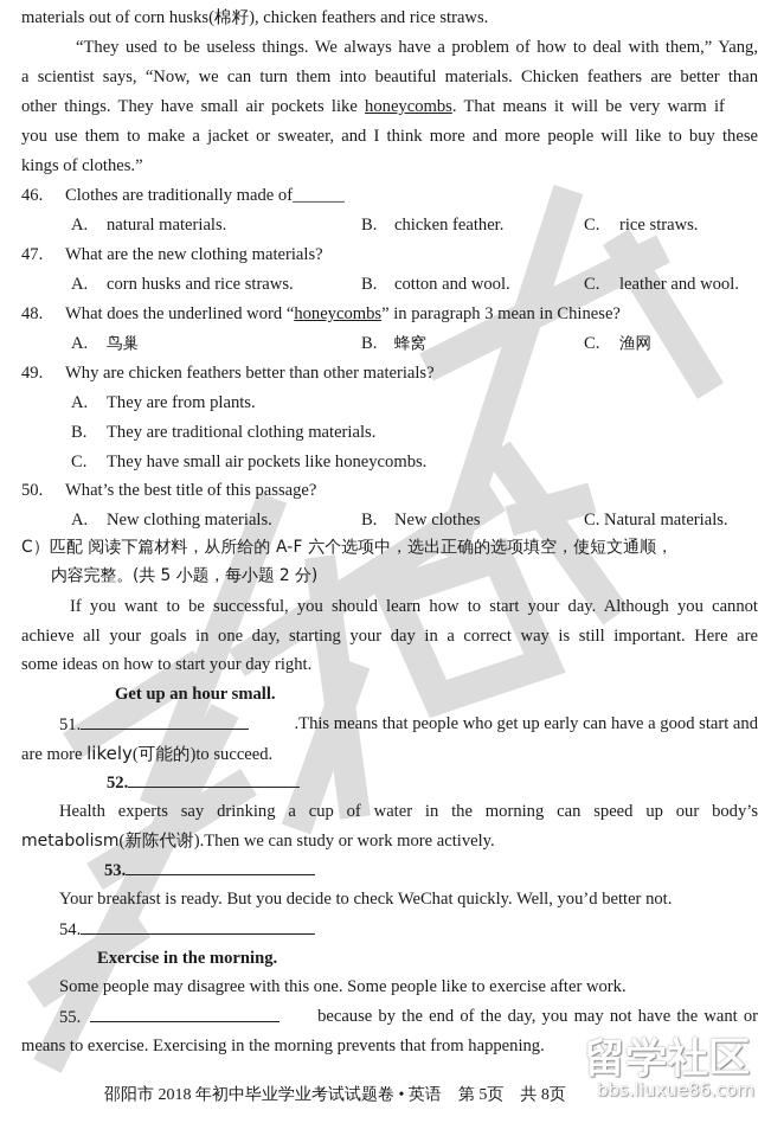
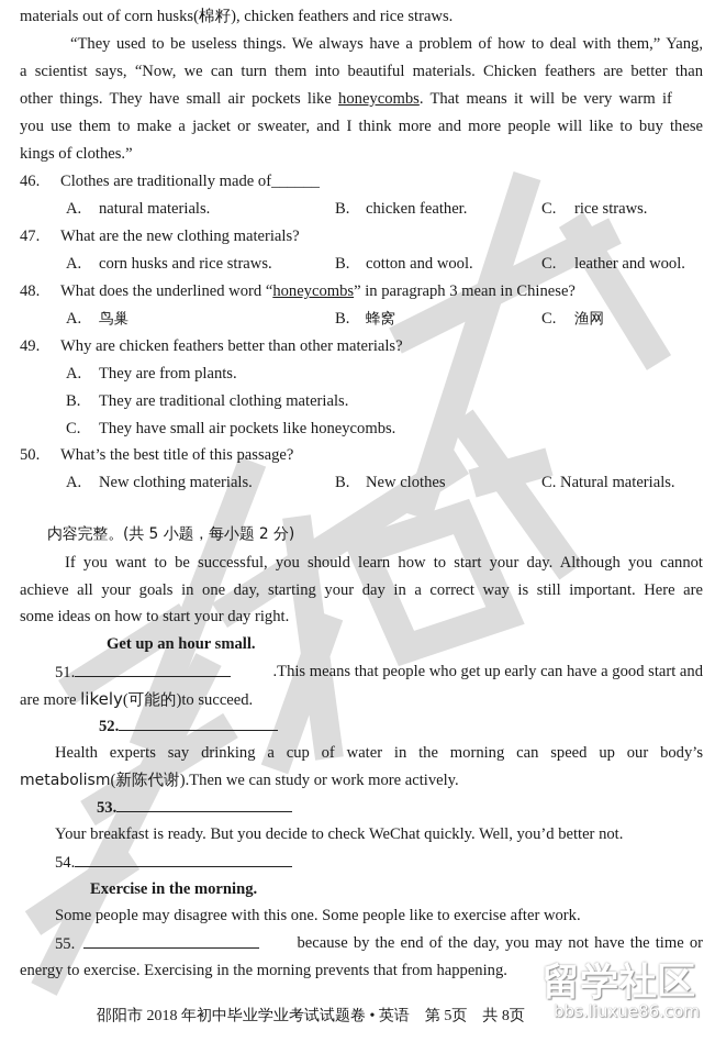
  materials out of corn husks(棉籽), chicken feathers and rice straws.
  “They used to be useless things. We always have a problem of how to deal with them,” Yang,
  a scientist says, “Now, we can turn them into beautiful materials. Chicken feathers are better than
  other things. They have small air pockets like honeycombs. That means it will be very warm if
  you use them to make a jacket or sweater, and I think more and more people will like to buy these
  kings of clothes.”
  46.
  Clothes are traditionally made of______
  A.
  natural materials.
  B.
  chicken feather.
  C.
  rice straws.
  47.
  What are the new clothing materials?
  A.
  corn husks and rice straws.
  B.
  cotton and wool.
  C.
  leather and wool.
  48.
  What does the underlined word “honeycombs” in paragraph 3 mean in Chinese?
  A.
  鸟巢
  B.
  蜂窝
  C.
  渔网
  49.
  Why are chicken feathers better than other materials?
  A.
  They are from plants.
  B.
  They are traditional clothing materials.
  C.
  They have small air pockets like honeycombs.
  50.
  What’s the best title of this passage?
  A.
  New clothing materials.
  B.
  New clothes
  C. Natural materials.
- C）匹配 阅读下篇材料，从所给的 A-F 六个选项中，选出正确的选项填空，使短文通顺，
  内容完整。(共 5 小题，每小题 2 分)
  If you want to be successful, you should learn how to start your day. Although you cannot
  achieve all your goals in one day, starting your day in a correct way is still important. Here are
  some ideas on how to start your day right.
  Get up an hour small.
  51.
  .This means that people who get up early can have a good start and
  are more likely(可能的)to succeed.
  52.
  Health experts say drinking a cup of water in the morning can speed up our body’s
  metabolism(新陈代谢).Then we can study or work more actively.
  53.
  Your breakfast is ready. But you decide to check WeChat quickly. Well, you’d better not.
  54.
  Exercise in the morning.
  Some people may disagree with this one. Some people like to exercise after work.
  55.
- because by the end of the day, you may not have the want or
+ because by the end of the day, you may not have the time or
- means to exercise. Exercising in the morning prevents that from happening.
+ energy to exercise. Exercising in the morning prevents that from happening.
  邵阳市 2018 年初中毕业学业考试试题卷 • 英语 第 5页 共 8页
  留学社区
  bbs.liuxue86.com
